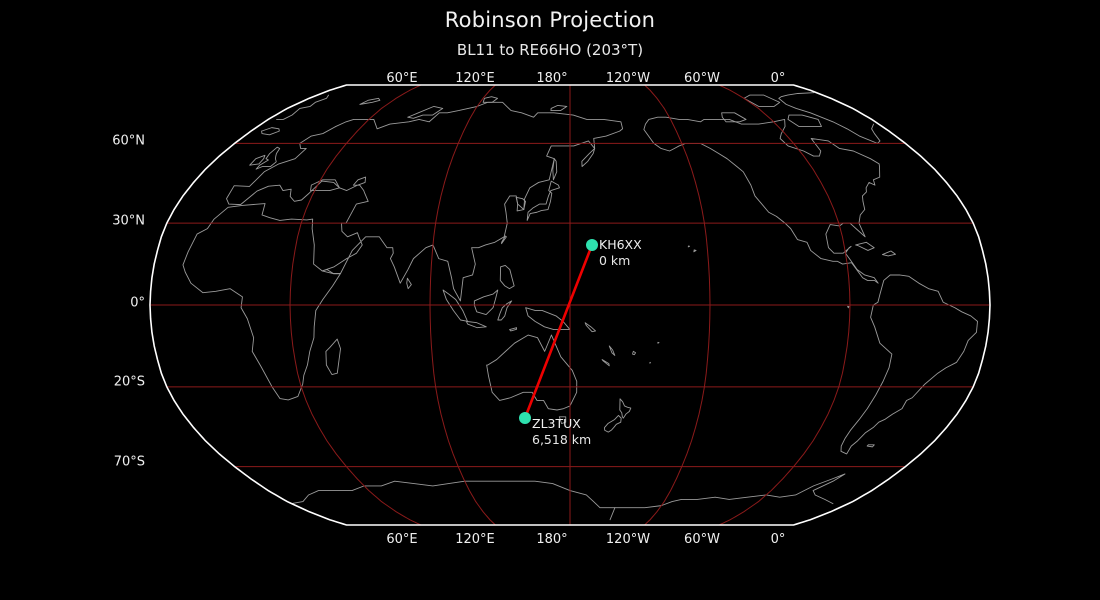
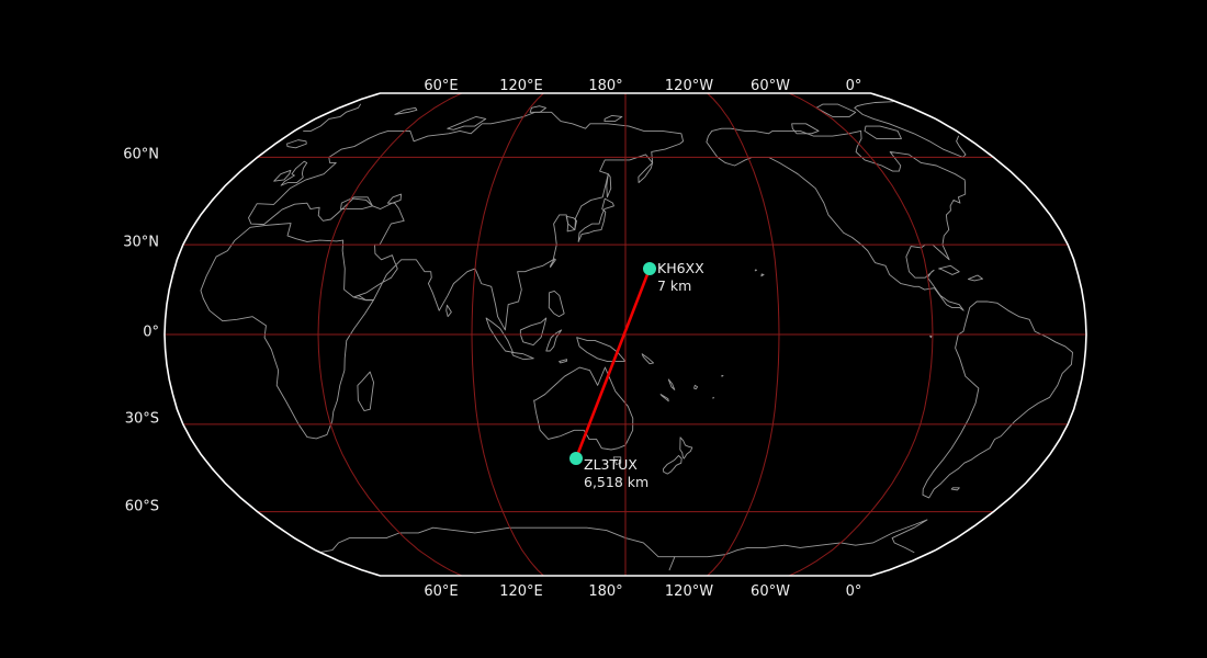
- Robinson Projection
- BL11 to RE66HO (203°T)
  KH6XX
- 0 km
+ 7 km
  ZL3TUX
  6,518 km
  60°E
  60°E
  120°E
  120°E
  180°
  180°
  120°W
  120°W
  60°W
  60°W
  0°
  0°
  60°N
  30°N
  0°
- 20°S
+ 30°S
- 70°S
+ 60°S
